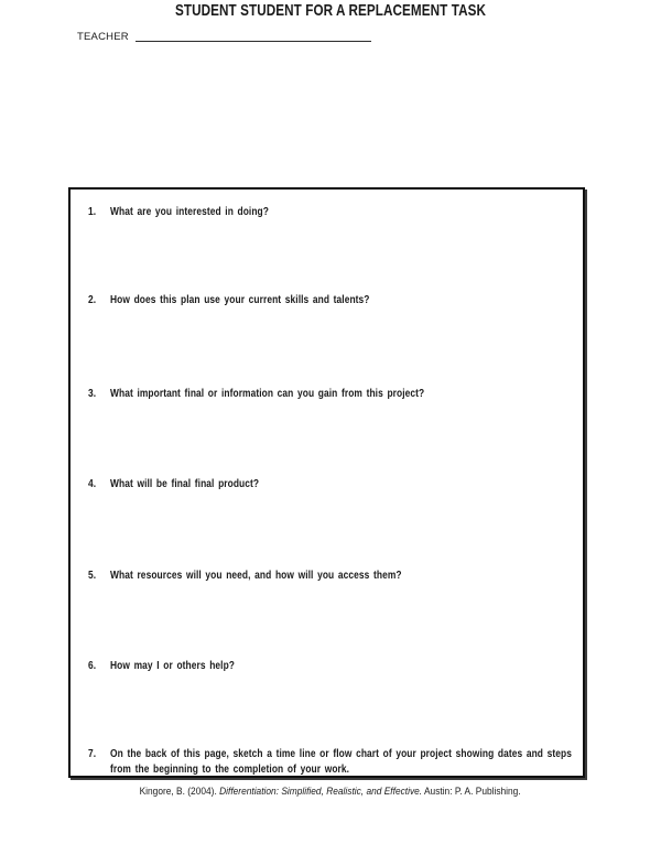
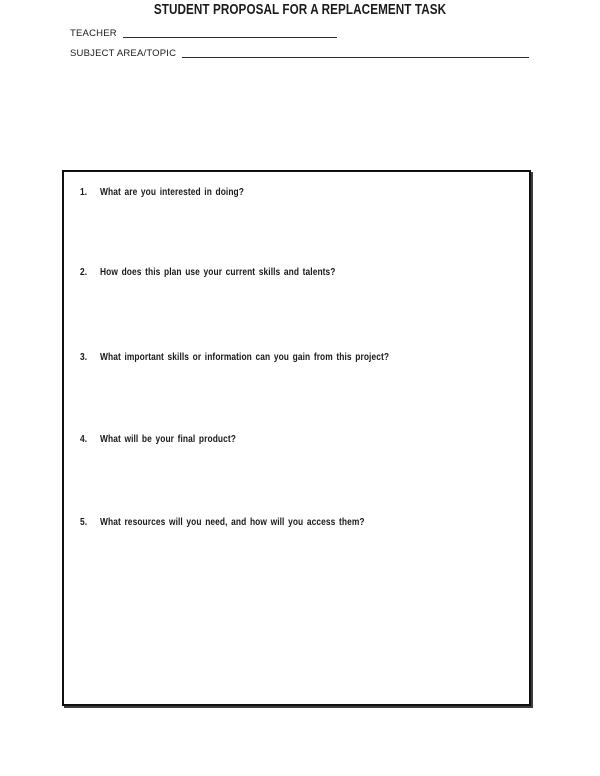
- STUDENT STUDENT FOR A REPLACEMENT TASK
+ STUDENT PROPOSAL FOR A REPLACEMENT TASK
  TEACHER
+ SUBJECT AREA/TOPIC
  1.
  What are you interested in doing?
  2.
  How does this plan use your current skills and talents?
  3.
- What important final or information can you gain from this project?
+ What important skills or information can you gain from this project?
  4.
- What will be final final product?
+ What will be your final product?
  5.
  What resources will you need, and how will you access them?
- 6.
- How may I or others help?
- 7.
- On the back of this page, sketch a time line or flow chart of your project showing dates and steps from the beginning to the completion of your work.
- Kingore, B. (2004). Differentiation: Simplified, Realistic, and Effective. Austin: P. A. Publishing.
